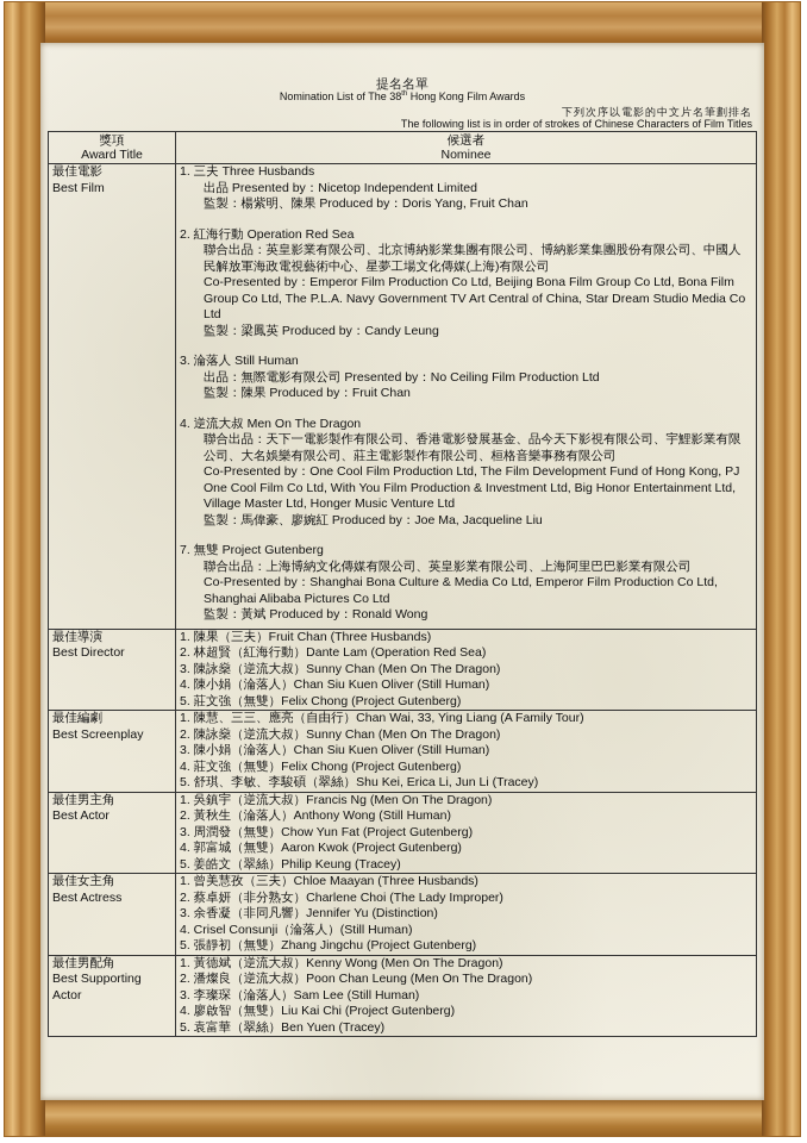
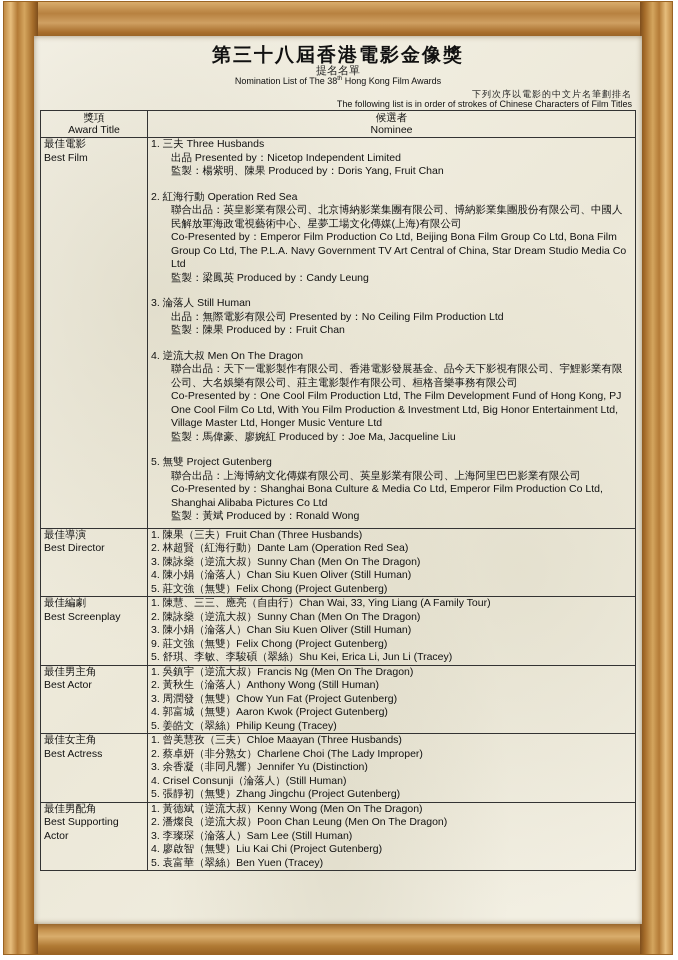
+ 第三十八屆香港電影金像獎
  提名名單
  Nomination List of The 38 Hong Kong Film Awards
  下列次序以電影的中文片名筆劃排名
  The following list is in order of strokes of Chinese Characters of Film Titles
  獎項 Award Title	候選者 Nominee
- 最佳電影 Best Film	1. 三夫 Three Husbands 出品 Presented by：Nicetop Independent Limited 監製：楊紫明、陳果 Produced by：Doris Yang, Fruit Chan 2. 紅海行動 Operation Red Sea 聯合出品：英皇影業有限公司、北京博納影業集團有限公司、博納影業集團股份有限公司、中國人民解放軍海政電視藝術中心、星夢工場文化傳媒(上海)有限公司 Co-Presented by：Emperor Film Production Co Ltd, Beijing Bona Film Group Co Ltd, Bona Film Group Co Ltd, The P.L.A. Navy Government TV Art Central of China, Star Dream Studio Media Co Ltd 監製：梁鳳英 Produced by：Candy Leung 3. 淪落人 Still Human 出品：無際電影有限公司 Presented by：No Ceiling Film Production Ltd 監製：陳果 Produced by：Fruit Chan 4. 逆流大叔 Men On The Dragon 聯合出品：天下一電影製作有限公司、香港電影發展基金、品今天下影視有限公司、宇鯉影業有限公司、大名娛樂有限公司、莊主電影製作有限公司、桓格音樂事務有限公司 Co-Presented by：One Cool Film Production Ltd, The Film Development Fund of Hong Kong, PJ One Cool Film Co Ltd, With You Film Production & Investment Ltd, Big Honor Entertainment Ltd, Village Master Ltd, Honger Music Venture Ltd 監製：馬偉豪、廖婉紅 Produced by：Joe Ma, Jacqueline Liu 7. 無雙 Project Gutenberg 聯合出品：上海博納文化傳媒有限公司、英皇影業有限公司、上海阿里巴巴影業有限公司 Co-Presented by：Shanghai Bona Culture & Media Co Ltd, Emperor Film Production Co Ltd, Shanghai Alibaba Pictures Co Ltd 監製：黃斌 Produced by：Ronald Wong
+ 最佳電影 Best Film	1. 三夫 Three Husbands 出品 Presented by：Nicetop Independent Limited 監製：楊紫明、陳果 Produced by：Doris Yang, Fruit Chan 2. 紅海行動 Operation Red Sea 聯合出品：英皇影業有限公司、北京博納影業集團有限公司、博納影業集團股份有限公司、中國人民解放軍海政電視藝術中心、星夢工場文化傳媒(上海)有限公司 Co-Presented by：Emperor Film Production Co Ltd, Beijing Bona Film Group Co Ltd, Bona Film Group Co Ltd, The P.L.A. Navy Government TV Art Central of China, Star Dream Studio Media Co Ltd 監製：梁鳳英 Produced by：Candy Leung 3. 淪落人 Still Human 出品：無際電影有限公司 Presented by：No Ceiling Film Production Ltd 監製：陳果 Produced by：Fruit Chan 4. 逆流大叔 Men On The Dragon 聯合出品：天下一電影製作有限公司、香港電影發展基金、品今天下影視有限公司、宇鯉影業有限公司、大名娛樂有限公司、莊主電影製作有限公司、桓格音樂事務有限公司 Co-Presented by：One Cool Film Production Ltd, The Film Development Fund of Hong Kong, PJ One Cool Film Co Ltd, With You Film Production & Investment Ltd, Big Honor Entertainment Ltd, Village Master Ltd, Honger Music Venture Ltd 監製：馬偉豪、廖婉紅 Produced by：Joe Ma, Jacqueline Liu 5. 無雙 Project Gutenberg 聯合出品：上海博納文化傳媒有限公司、英皇影業有限公司、上海阿里巴巴影業有限公司 Co-Presented by：Shanghai Bona Culture & Media Co Ltd, Emperor Film Production Co Ltd, Shanghai Alibaba Pictures Co Ltd 監製：黃斌 Produced by：Ronald Wong
  最佳導演 Best Director	1. 陳果（三夫）Fruit Chan (Three Husbands) 2. 林超賢（紅海行動）Dante Lam (Operation Red Sea) 3. 陳詠燊（逆流大叔）Sunny Chan (Men On The Dragon) 4. 陳小娟（淪落人）Chan Siu Kuen Oliver (Still Human) 5. 莊文強（無雙）Felix Chong (Project Gutenberg)
- 最佳編劇 Best Screenplay	1. 陳慧、三三、應亮（自由行）Chan Wai, 33, Ying Liang (A Family Tour) 2. 陳詠燊（逆流大叔）Sunny Chan (Men On The Dragon) 3. 陳小娟（淪落人）Chan Siu Kuen Oliver (Still Human) 4. 莊文強（無雙）Felix Chong (Project Gutenberg) 5. 舒琪、李敏、李駿碩（翠絲）Shu Kei, Erica Li, Jun Li (Tracey)
+ 最佳編劇 Best Screenplay	1. 陳慧、三三、應亮（自由行）Chan Wai, 33, Ying Liang (A Family Tour) 2. 陳詠燊（逆流大叔）Sunny Chan (Men On The Dragon) 3. 陳小娟（淪落人）Chan Siu Kuen Oliver (Still Human) 9. 莊文強（無雙）Felix Chong (Project Gutenberg) 5. 舒琪、李敏、李駿碩（翠絲）Shu Kei, Erica Li, Jun Li (Tracey)
  最佳男主角 Best Actor	1. 吳鎮宇（逆流大叔）Francis Ng (Men On The Dragon) 2. 黃秋生（淪落人）Anthony Wong (Still Human) 3. 周潤發（無雙）Chow Yun Fat (Project Gutenberg) 4. 郭富城（無雙）Aaron Kwok (Project Gutenberg) 5. 姜皓文（翠絲）Philip Keung (Tracey)
  最佳女主角 Best Actress	1. 曾美慧孜（三夫）Chloe Maayan (Three Husbands) 2. 蔡卓妍（非分熟女）Charlene Choi (The Lady Improper) 3. 余香凝（非同凡響）Jennifer Yu (Distinction) 4. Crisel Consunji（淪落人）(Still Human) 5. 張靜初（無雙）Zhang Jingchu (Project Gutenberg)
  最佳男配角 Best Supporting Actor	1. 黃德斌（逆流大叔）Kenny Wong (Men On The Dragon) 2. 潘燦良（逆流大叔）Poon Chan Leung (Men On The Dragon) 3. 李璨琛（淪落人）Sam Lee (Still Human) 4. 廖啟智（無雙）Liu Kai Chi (Project Gutenberg) 5. 袁富華（翠絲）Ben Yuen (Tracey)
